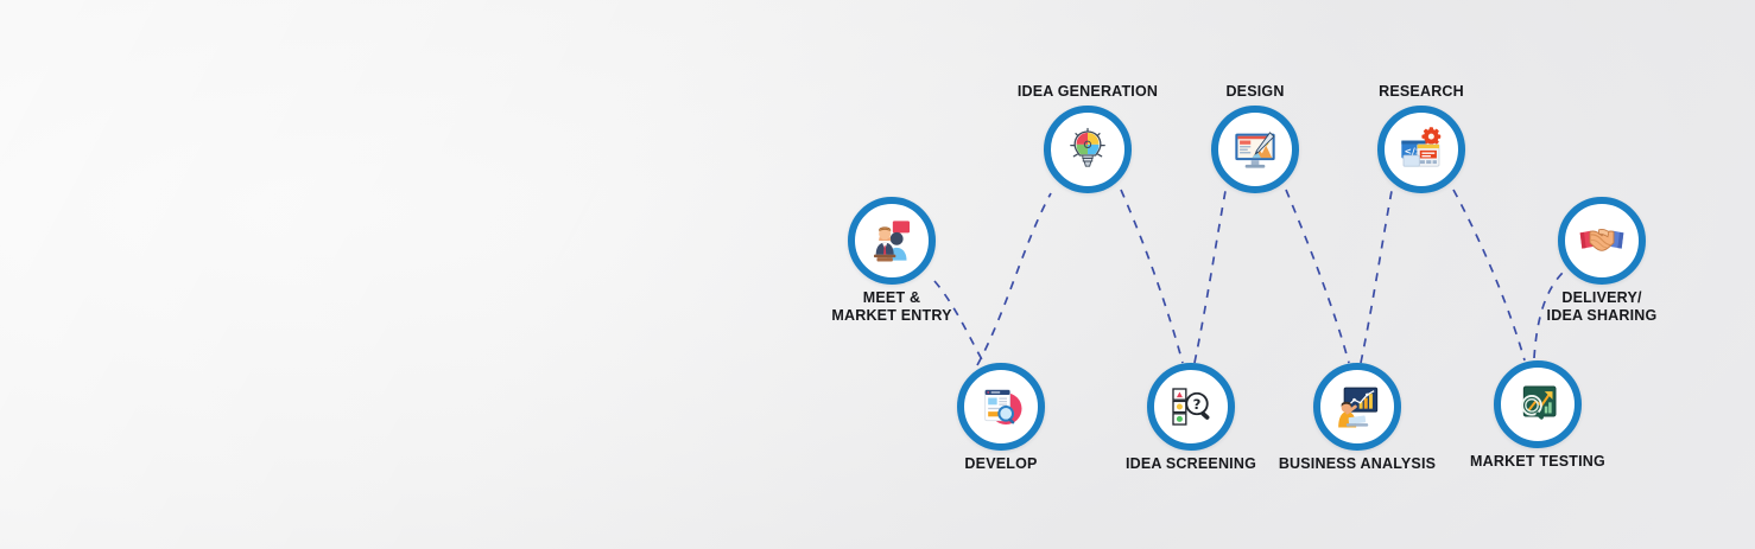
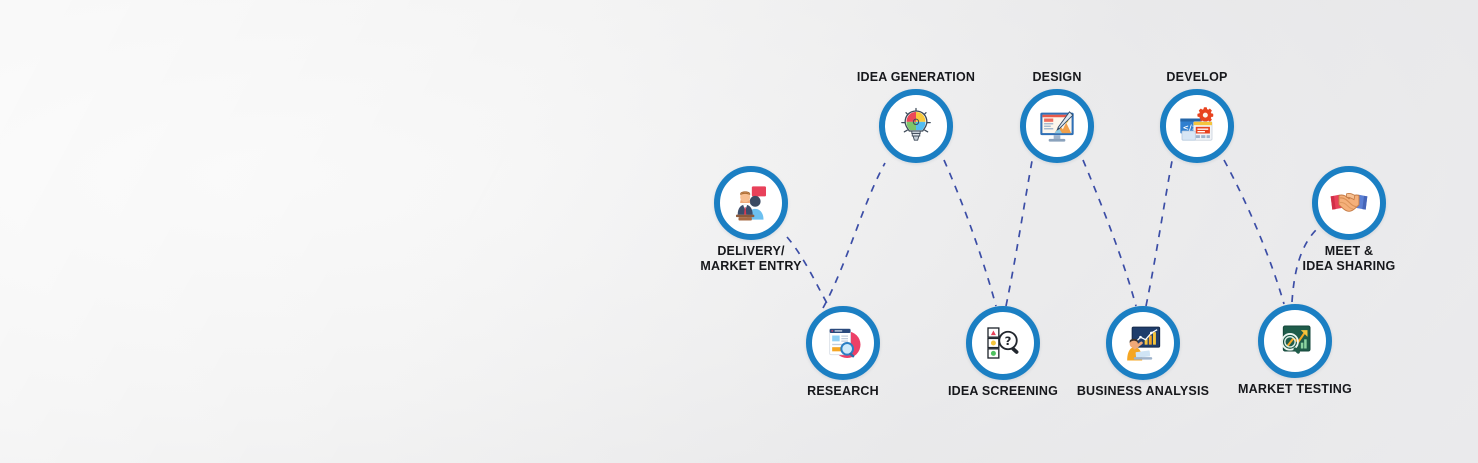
- MEET &
+ DELIVERY/
  MARKET ENTRY
- DEVELOP
+ RESEARCH
  IDEA GENERATION
  ?
  IDEA SCREENING
  DESIGN
  BUSINESS ANALYSIS
- RESEARCH
+ DEVELOP
  MARKET TESTING
- DELIVERY/
+ MEET &
  IDEA SHARING
